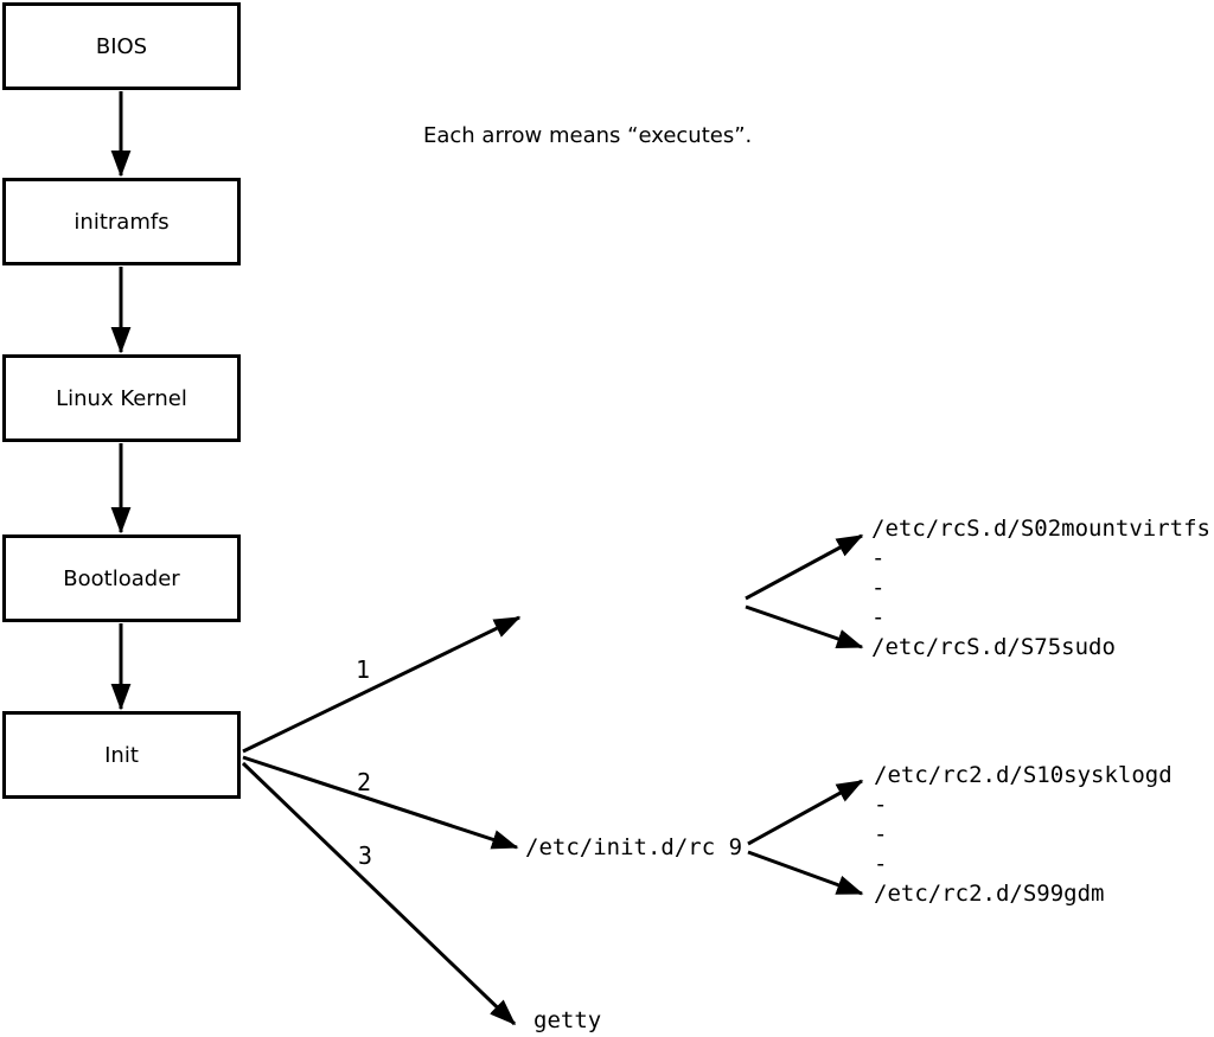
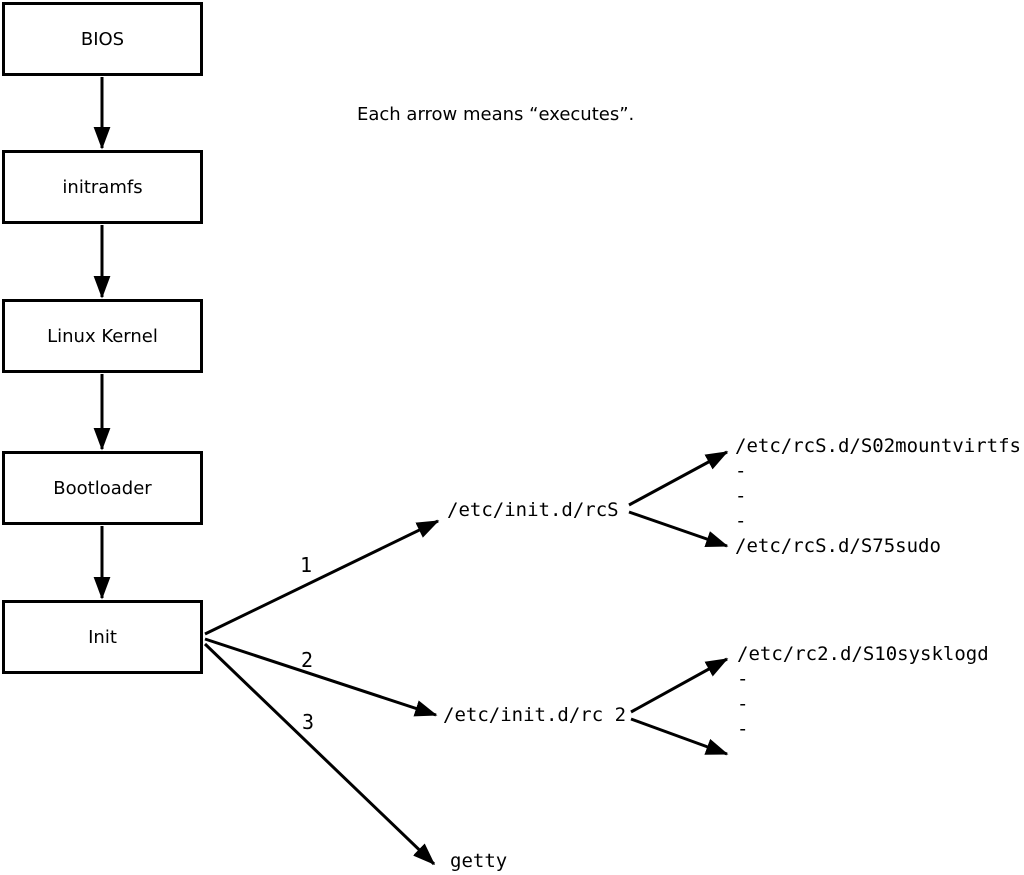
  Each arrow means “executes”.
  BIOS
  initramfs
  Linux Kernel
  Bootloader
  Init
  1
  2
  3
+ /etc/init.d/rcS
- /etc/init.d/rc 9
+ /etc/init.d/rc 2
  getty
  /etc/rcS.d/S02mountvirtfs
  -
  -
  -
  /etc/rcS.d/S75sudo
  /etc/rc2.d/S10sysklogd
  -
  -
  -
- /etc/rc2.d/S99gdm
